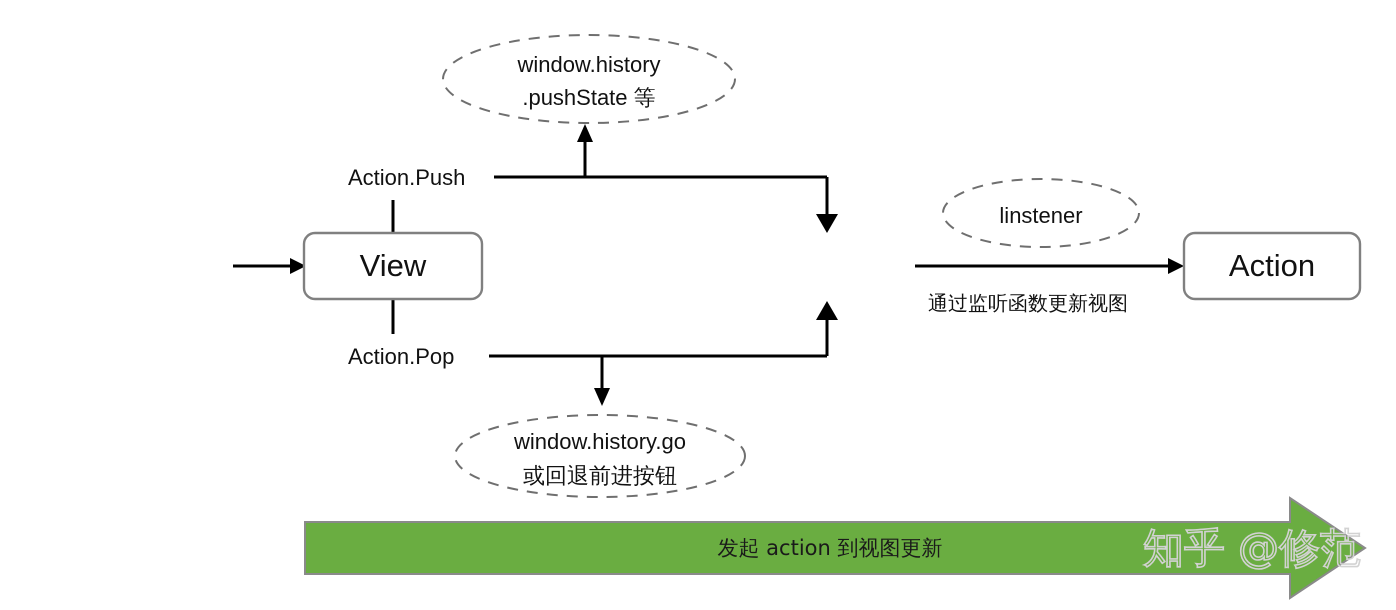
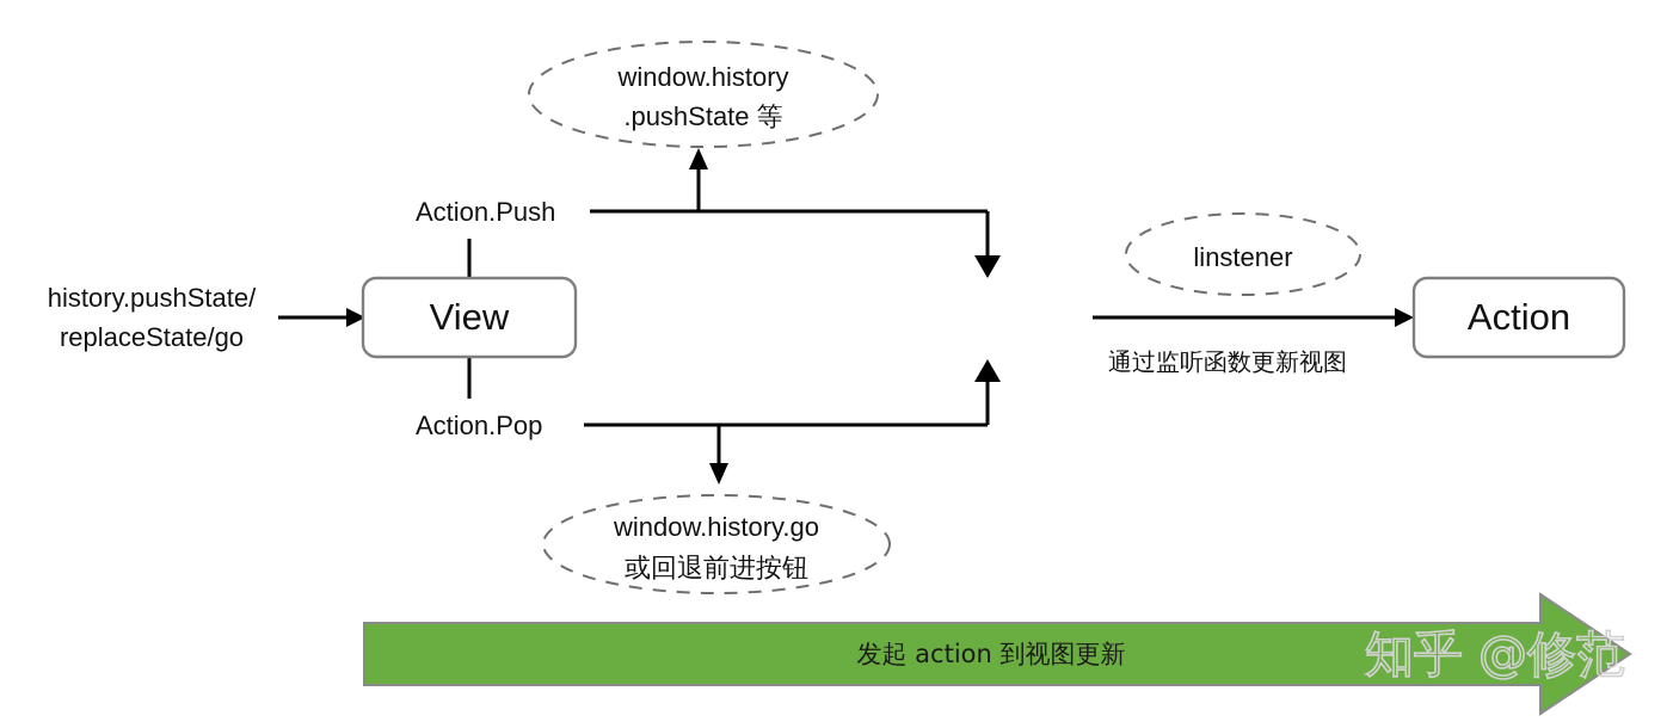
  发起 action 到视图更新
  知乎 @修范
  View
  Action
  window.history
  .pushState 等
  linstener
  window.history.go
  或回退前进按钮
+ history.pushState/
+ replaceState/go
  Action.Push
  Action.Pop
  通过监听函数更新视图
